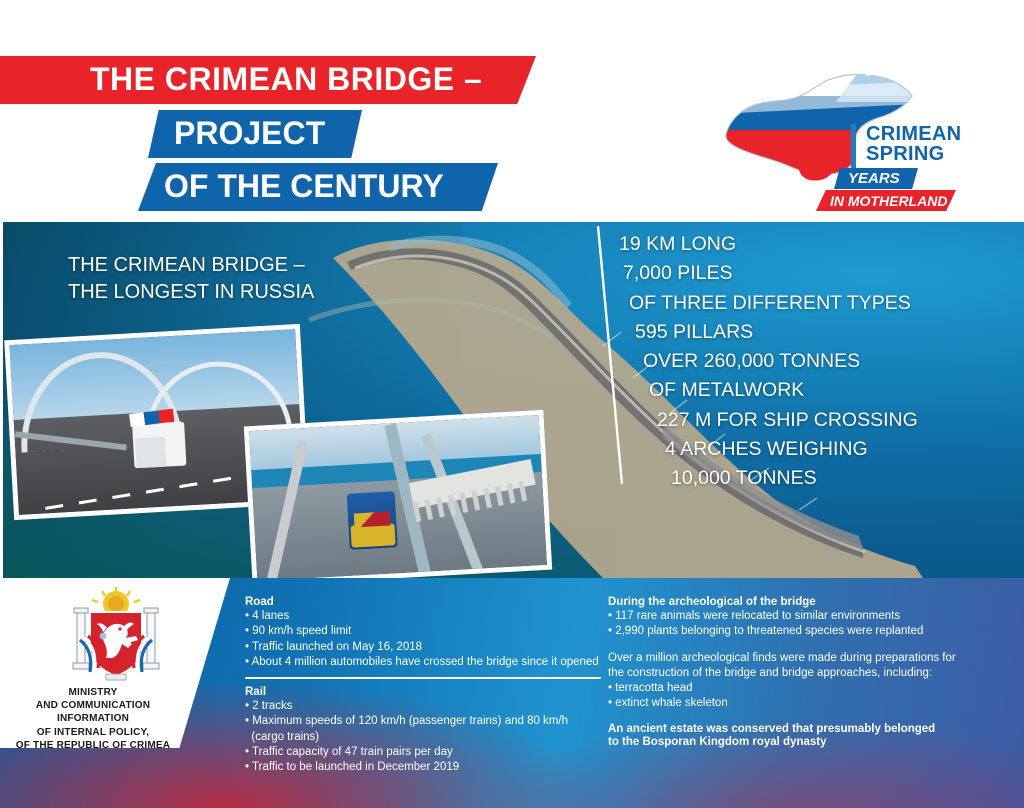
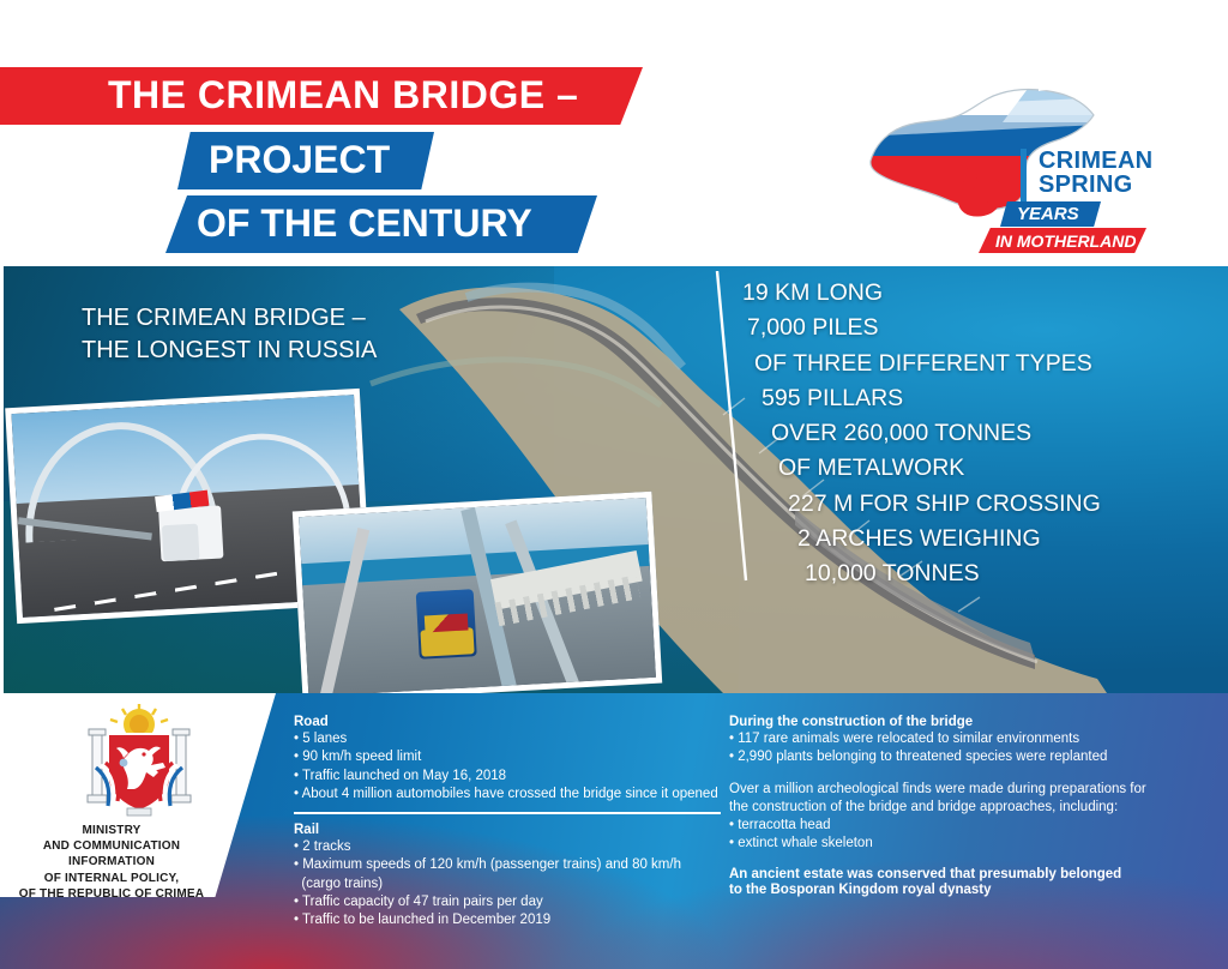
  THE CRIMEAN BRIDGE –
  PROJECT
  OF THE CENTURY
  5
  CRIMEAN
  SPRING
  YEARS
  IN MOTHERLAND
  THE CRIMEAN BRIDGE –
  THE LONGEST IN RUSSIA
  19 KM LONG
  7,000 PILES
  OF THREE DIFFERENT TYPES
  595 PILLARS
  OVER 260,000 TONNES
  OF METALWORK
  227 M FOR SHIP CROSSING
- 4 ARCHES WEIGHING
+ 2 ARCHES WEIGHING
  10,000 TONNES
  MINISTRY
  AND COMMUNICATION
  INFORMATION
  OF INTERNAL POLICY,
  OF THE REPUBLIC OF CRIMEA
  Road
- • 4 lanes
+ • 5 lanes
  • 90 km/h speed limit
  • Traffic launched on May 16, 2018
  • About 4 million automobiles have crossed the bridge since it opened
  Rail
  • 2 tracks
  • Maximum speeds of 120 km/h (passenger trains) and 80 km/h
  (cargo trains)
  • Traffic capacity of 47 train pairs per day
  • Traffic to be launched in December 2019
- During the archeological of the bridge
+ During the construction of the bridge
  • 117 rare animals were relocated to similar environments
  • 2,990 plants belonging to threatened species were replanted
  Over a million archeological finds were made during preparations for
  the construction of the bridge and bridge approaches, including:
  • terracotta head
  • extinct whale skeleton
  An ancient estate was conserved that presumably belonged
  to the Bosporan Kingdom royal dynasty
